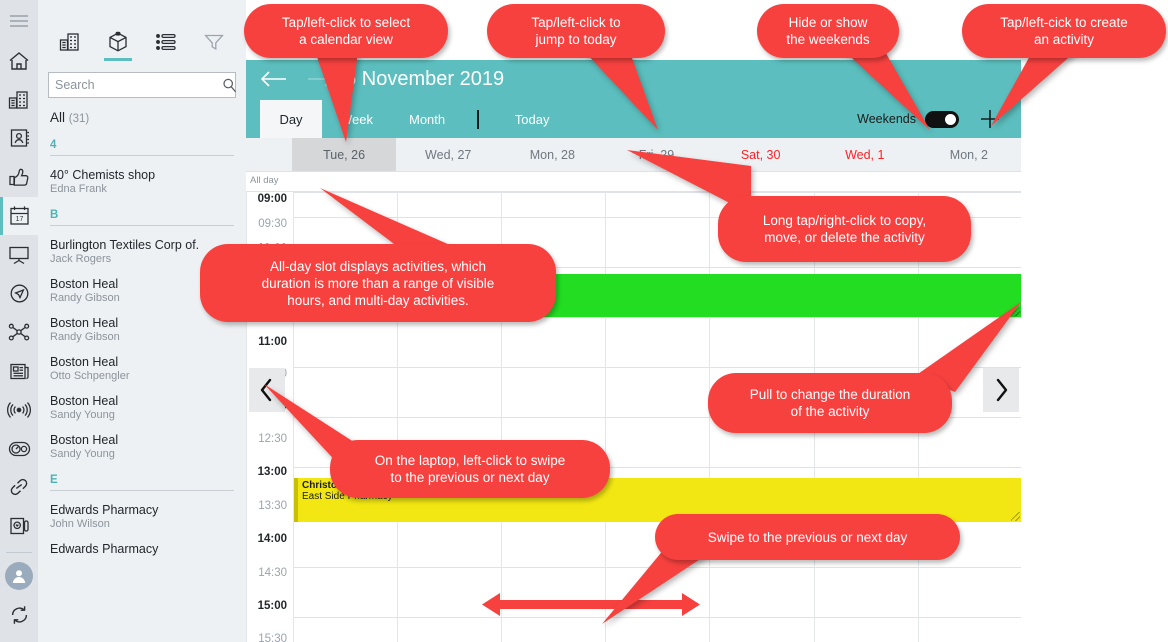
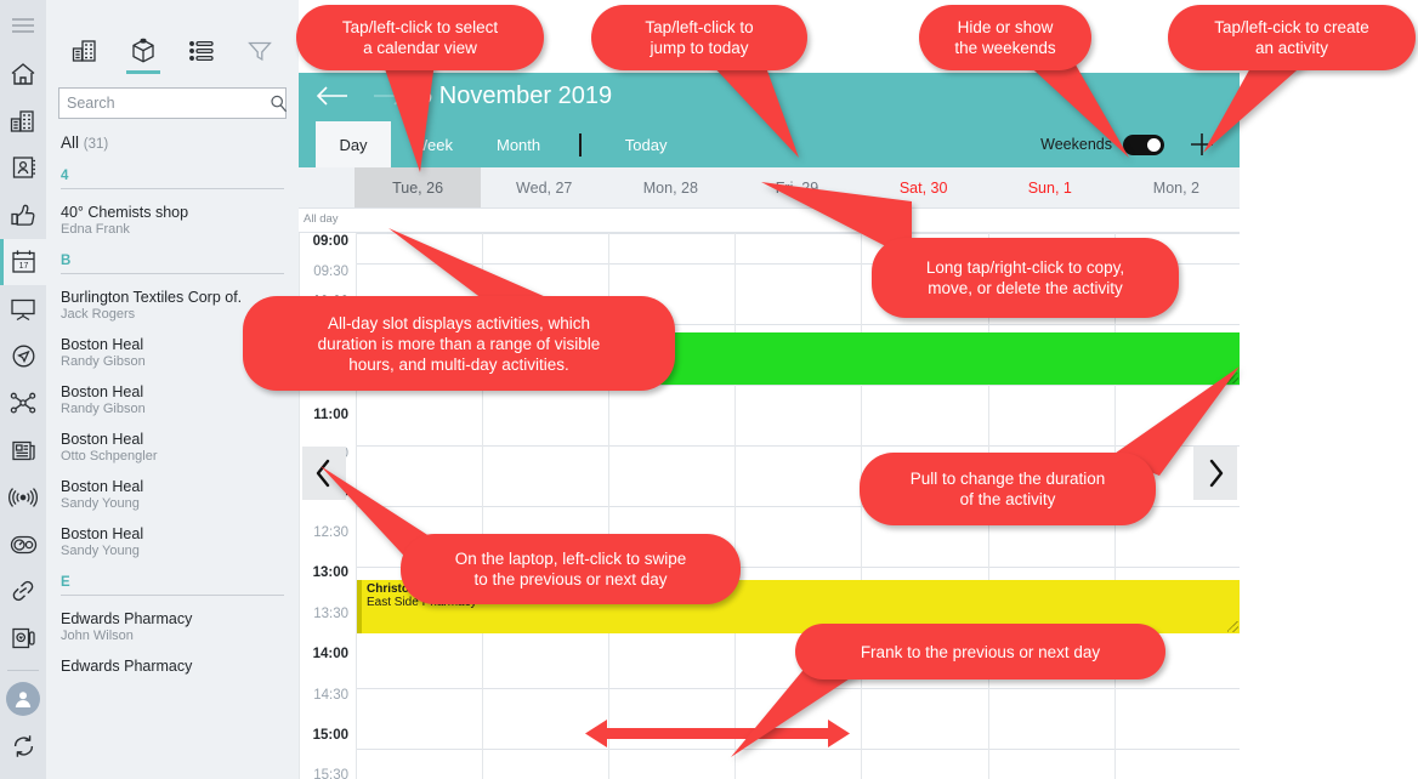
  Search
  All (31)
  4
  40° Chemists shop
  Edna Frank
  B
  Burlington Textiles Corp of.
  Jack Rogers
  Boston Heal
  Randy Gibson
  Boston Heal
  Randy Gibson
  Boston Heal
  Otto Schpengler
  Boston Heal
  Sandy Young
  Boston Heal
  Sandy Young
  E
  Edwards Pharmacy
  John Wilson
  Edwards Pharmacy
  November 2019
  Day
  eek
  Month
  Today
  Weekends
  Tue, 26
  Wed, 27
  Mon, 28
  Sat, 30
- Wed, 1
+ Sun, 1
  Mon, 2
  All day
  Christ
  09:00
  09:30
  11:00
  12:30
  13:00
  13:30
  14:00
  14:30
  15:00
  15:30
  Tap/left-click to select
  a calendar view
  Tap/left-click to
  jump to today
  Hide or show
  the weekends
  Tap/left-cick to create
  an activity
  Long tap/right-click to copy,
  move, or delete the activity
  All-day slot displays activities, which
  duration is more than a range of visible
  hours, and multi-day activities.
  Pull to change the duration
  of the activity
  On the laptop, left-click to swipe
  to the previous or next day
- Swipe to the previous or next day
+ Frank to the previous or next day
